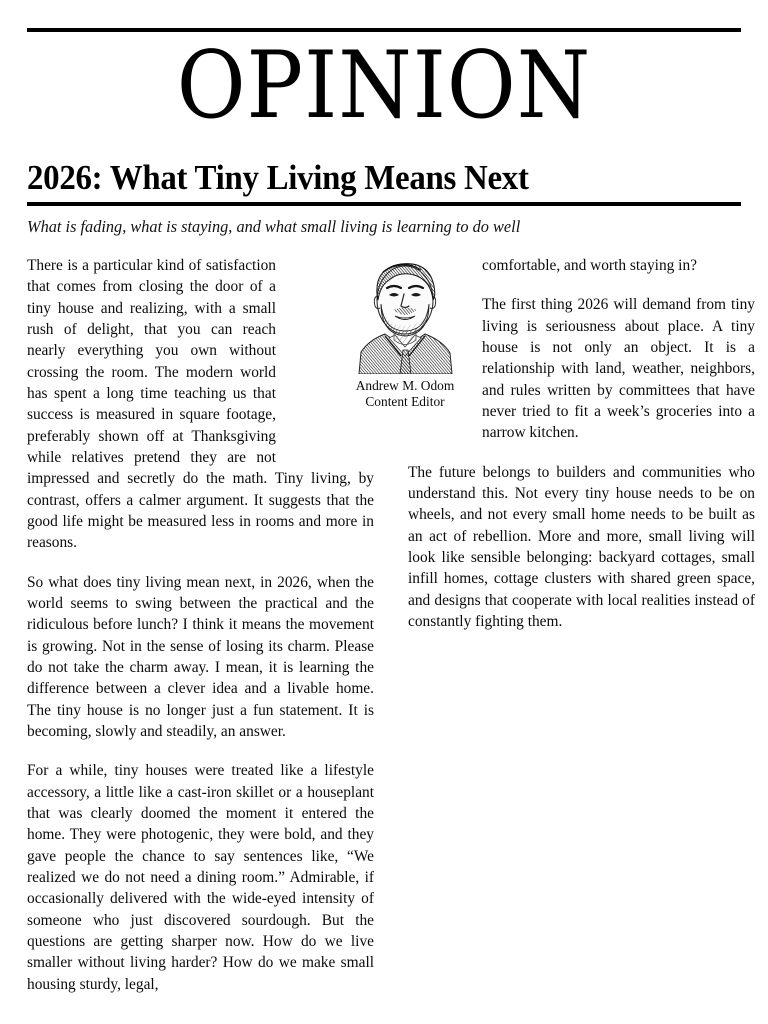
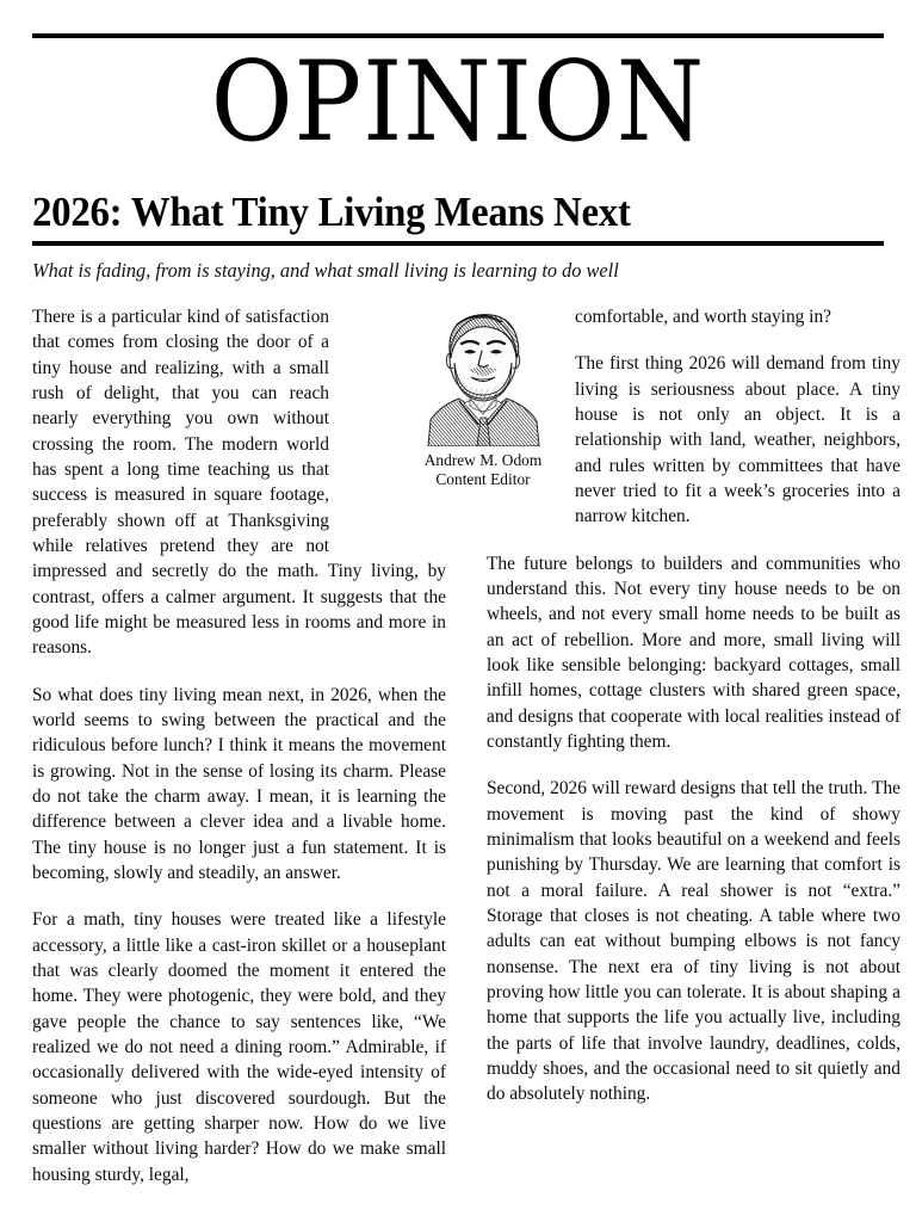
  OPINION
  2026: What Tiny Living Means Next
- What is fading, what is staying, and what small living is learning to do well
+ What is fading, from is staying, and what small living is learning to do well
  There is a particular kind of satisfaction that comes from closing the door of a tiny house and realizing, with a small rush of delight, that you can reach nearly everything you own without crossing the room. The modern world has spent a long time teaching us that success is measured in square footage, preferably shown off at Thanksgiving while relatives pretend they are not impressed and secretly do the math. Tiny living, by contrast, offers a calmer argument. It suggests that the good life might be measured less in rooms and more in reasons.
  So what does tiny living mean next, in 2026, when the world seems to swing between the practical and the ridiculous before lunch? I think it means the movement is growing. Not in the sense of losing its charm. Please do not take the charm away. I mean, it is learning the difference between a clever idea and a livable home. The tiny house is no longer just a fun statement. It is becoming, slowly and steadily, an answer.
- For a while, tiny houses were treated like a lifestyle accessory, a little like a cast-iron skillet or a houseplant that was clearly doomed the moment it entered the home. They were photogenic, they were bold, and they gave people the chance to say sentences like, “We realized we do not need a dining room.” Admirable, if occasionally delivered with the wide-eyed intensity of someone who just discovered sourdough. But the questions are getting sharper now. How do we live smaller without living harder? How do we make small housing sturdy, legal,
+ For a math, tiny houses were treated like a lifestyle accessory, a little like a cast-iron skillet or a houseplant that was clearly doomed the moment it entered the home. They were photogenic, they were bold, and they gave people the chance to say sentences like, “We realized we do not need a dining room.” Admirable, if occasionally delivered with the wide-eyed intensity of someone who just discovered sourdough. But the questions are getting sharper now. How do we live smaller without living harder? How do we make small housing sturdy, legal,
  comfortable, and worth staying in?
  The first thing 2026 will demand from tiny living is seriousness about place. A tiny house is not only an object. It is a relationship with land, weather, neighbors, and rules written by committees that have never tried to fit a week’s groceries into a narrow kitchen.
  The future belongs to builders and communities who understand this. Not every tiny house needs to be on wheels, and not every small home needs to be built as an act of rebellion. More and more, small living will look like sensible belonging: backyard cottages, small infill homes, cottage clusters with shared green space, and designs that cooperate with local realities instead of constantly fighting them.
+ Second, 2026 will reward designs that tell the truth. The movement is moving past the kind of showy minimalism that looks beautiful on a weekend and feels punishing by Thursday. We are learning that comfort is not a moral failure. A real shower is not “extra.” Storage that closes is not cheating. A table where two adults can eat without bumping elbows is not fancy nonsense. The next era of tiny living is not about proving how little you can tolerate. It is about shaping a home that supports the life you actually live, including the parts of life that involve laundry, deadlines, colds, muddy shoes, and the occasional need to sit quietly and do absolutely nothing.
  Andrew M. Odom
  Content Editor
